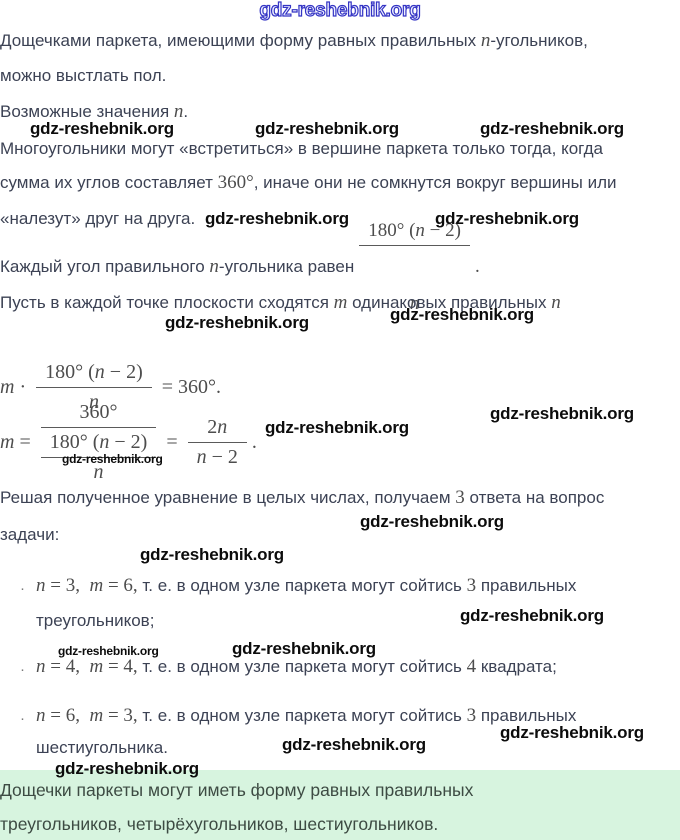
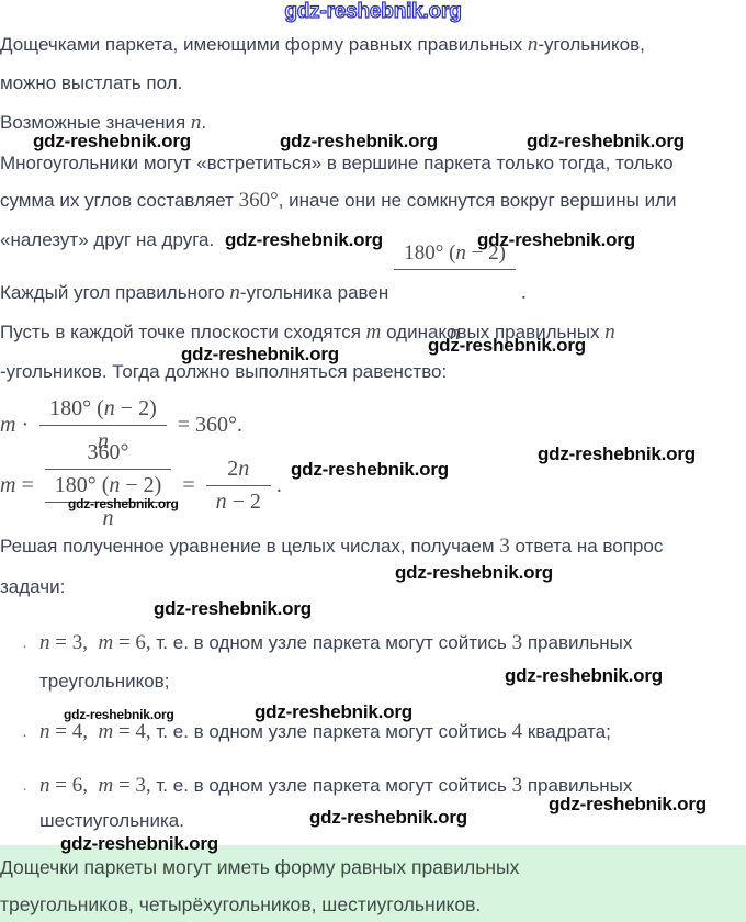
  gdz-reshebnik.org
  gdz-reshebnik.org
  gdz-reshebnik.org
  gdz-reshebnik.org
  gdz-reshebnik.org
  gdz-reshebnik.org
  gdz-reshebnik.org
  gdz-reshebnik.org
  gdz-reshebnik.org
  gdz-reshebnik.org
  gdz-reshebnik.org
  gdz-reshebnik.org
  gdz-reshebnik.org
  gdz-reshebnik.org
  gdz-reshebnik.org
  gdz-reshebnik.org
  gdz-reshebnik.org
  gdz-reshebnik.org
  gdz-reshebnik.org
  Дощечками паркета, имеющими форму равных правильных n-угольников,
  можно выстлать пол.
  Возможные значения n.
- Многоугольники могут «встретиться» в вершине паркета только тогда, когда
+ Многоугольники могут «встретиться» в вершине паркета только тогда, только
  сумма их углов составляет 360°, иначе они не сомкнутся вокруг вершины или
  «налезут» друг на друга.
  Каждый угол правильного n-угольника равен
  180° (n − 2)
  n
  .
  Пусть в каждой точке плоскости сходятся m одинаковых правильных n
+ -угольников. Тогда должно выполняться равенство:
  m ·
  180° (n − 2)
  n
  = 360°.
  m =
  360°
  180° (n − 2)
  n
  =
  2n
  n − 2
  .
  Решая полученное уравнение в целых числах, получаем 3 ответа на вопрос
  задачи:
  ·
  n = 3, m = 6, т. е. в одном узле паркета могут сойтись 3 правильных
  треугольников;
  ·
  n = 4, m = 4, т. е. в одном узле паркета могут сойтись 4 квадрата;
  ·
  n = 6, m = 3, т. е. в одном узле паркета могут сойтись 3 правильных
  шестиугольника.
  Дощечки паркеты могут иметь форму равных правильных
  треугольников, четырёхугольников, шестиугольников.
